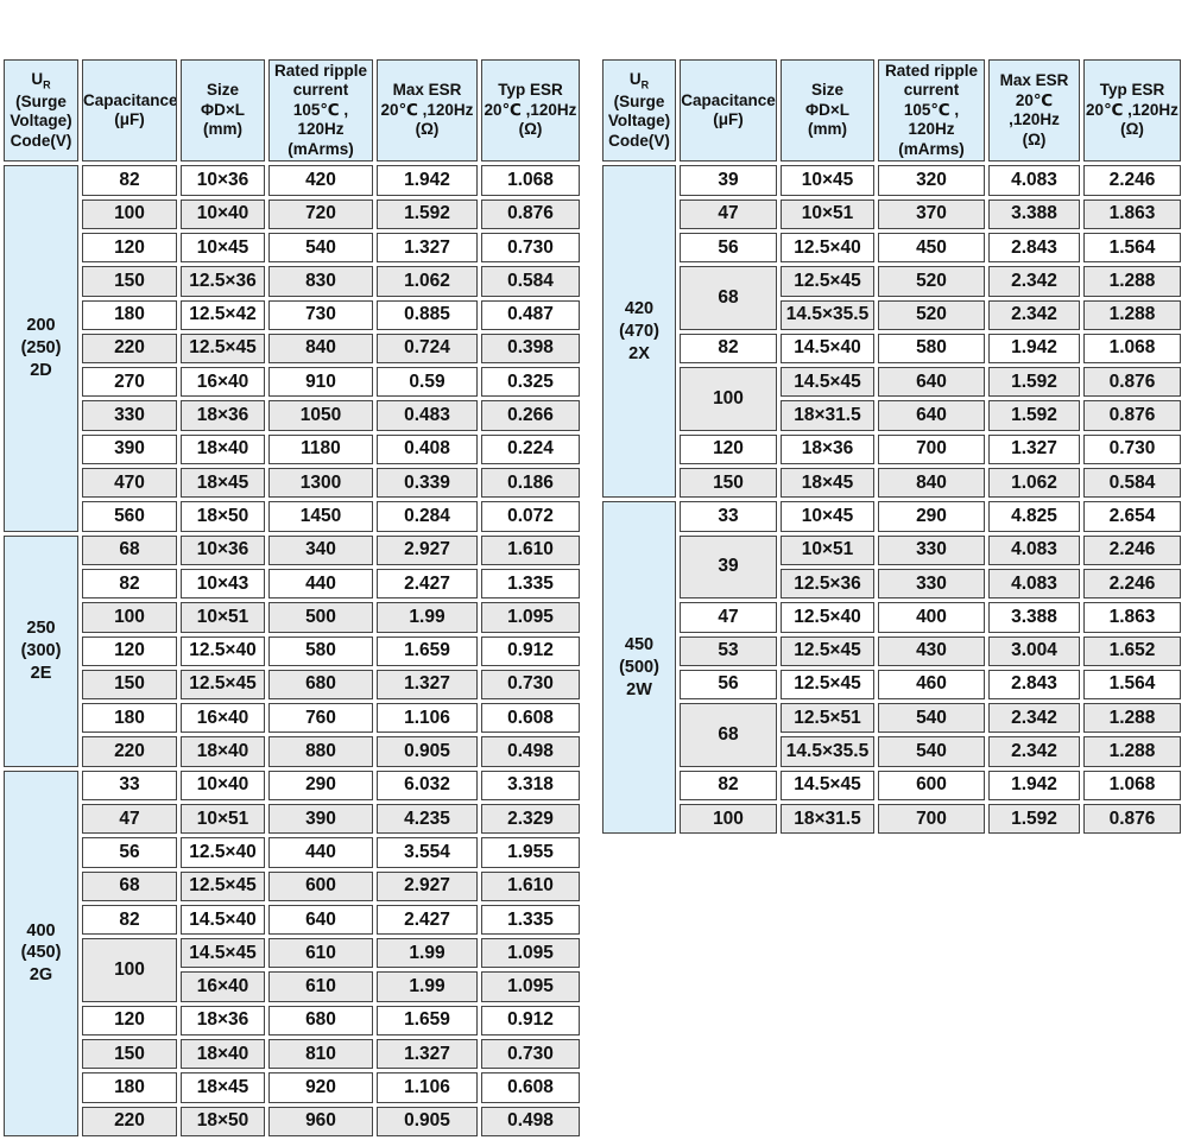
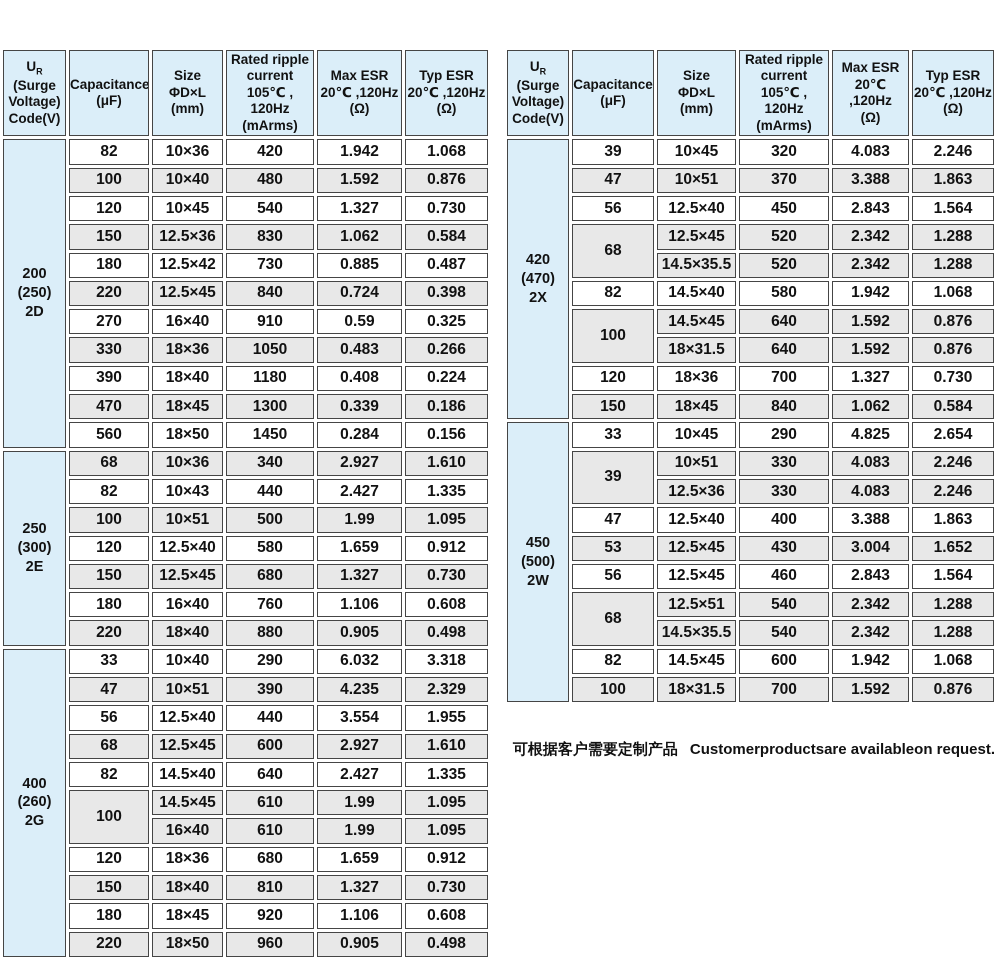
  UR(SurgeVoltage)Code(V)	Capacitance(μF)	SizeΦD×L(mm)	Rated ripplecurrent105℃ , 120Hz(mArms)	Max ESR20℃ ,120Hz(Ω)	Typ ESR20℃ ,120Hz(Ω)
  200(250)2D	82	10×36	420	1.942	1.068
- 100	10×40	720	1.592	0.876
+ 100	10×40	480	1.592	0.876
  120	10×45	540	1.327	0.730
  150	12.5×36	830	1.062	0.584
  180	12.5×42	730	0.885	0.487
  220	12.5×45	840	0.724	0.398
  270	16×40	910	0.59	0.325
  330	18×36	1050	0.483	0.266
  390	18×40	1180	0.408	0.224
  470	18×45	1300	0.339	0.186
- 560	18×50	1450	0.284	0.072
+ 560	18×50	1450	0.284	0.156
  250(300)2E	68	10×36	340	2.927	1.610
  82	10×43	440	2.427	1.335
  100	10×51	500	1.99	1.095
  120	12.5×40	580	1.659	0.912
  150	12.5×45	680	1.327	0.730
  180	16×40	760	1.106	0.608
  220	18×40	880	0.905	0.498
- 400(450)2G	33	10×40	290	6.032	3.318
+ 400(260)2G	33	10×40	290	6.032	3.318
  47	10×51	390	4.235	2.329
  56	12.5×40	440	3.554	1.955
  68	12.5×45	600	2.927	1.610
  82	14.5×40	640	2.427	1.335
  100	14.5×45	610	1.99	1.095
  16×40	610	1.99	1.095
  120	18×36	680	1.659	0.912
  150	18×40	810	1.327	0.730
  180	18×45	920	1.106	0.608
  220	18×50	960	0.905	0.498
  UR(SurgeVoltage)Code(V)	Capacitance(μF)	SizeΦD×L(mm)	Rated ripplecurrent105℃ , 120Hz(mArms)	Max ESR20℃ ,120Hz(Ω)	Typ ESR20℃ ,120Hz(Ω)
  420(470)2X	39	10×45	320	4.083	2.246
  47	10×51	370	3.388	1.863
  56	12.5×40	450	2.843	1.564
  68	12.5×45	520	2.342	1.288
  14.5×35.5	520	2.342	1.288
  82	14.5×40	580	1.942	1.068
  100	14.5×45	640	1.592	0.876
  18×31.5	640	1.592	0.876
  120	18×36	700	1.327	0.730
  150	18×45	840	1.062	0.584
  450(500)2W	33	10×45	290	4.825	2.654
  39	10×51	330	4.083	2.246
  12.5×36	330	4.083	2.246
  47	12.5×40	400	3.388	1.863
  53	12.5×45	430	3.004	1.652
  56	12.5×45	460	2.843	1.564
  68	12.5×51	540	2.342	1.288
  14.5×35.5	540	2.342	1.288
  82	14.5×45	600	1.942	1.068
  100	18×31.5	700	1.592	0.876
+ 可根据客户需要定制产品 Customerproductsare availableon request.
